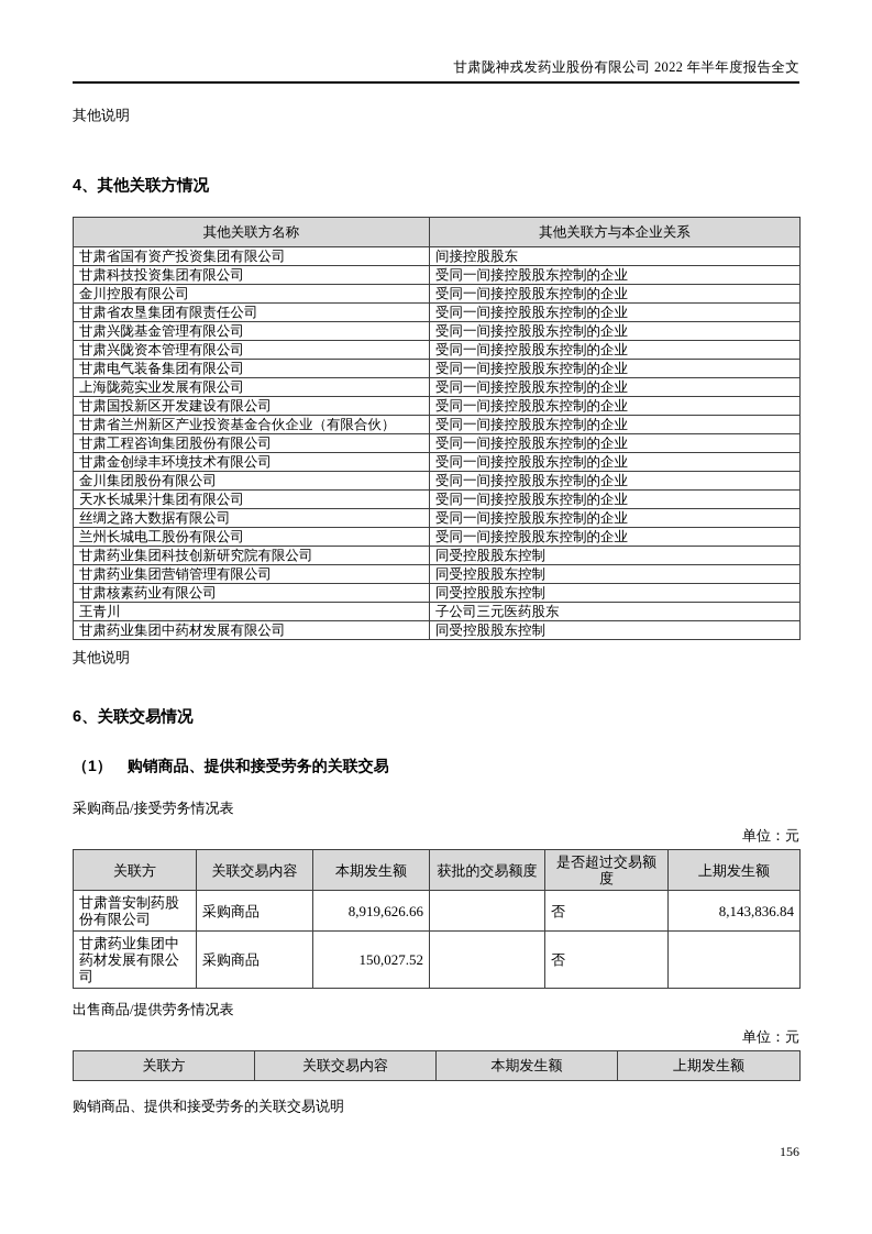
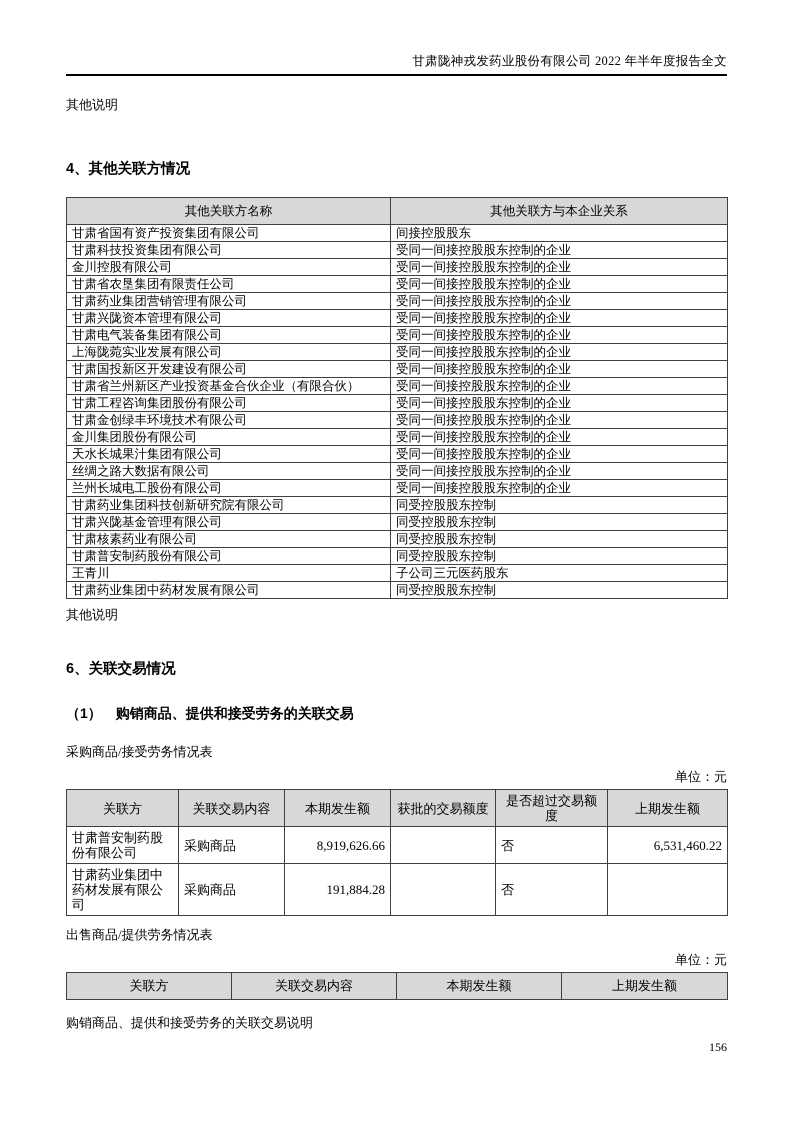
  甘肃陇神戎发药业股份有限公司 2022 年半年度报告全文
  其他说明
  4、其他关联方情况
  其他关联方名称	其他关联方与本企业关系
  甘肃省国有资产投资集团有限公司	间接控股股东
  甘肃科技投资集团有限公司	受同一间接控股股东控制的企业
  金川控股有限公司	受同一间接控股股东控制的企业
  甘肃省农垦集团有限责任公司	受同一间接控股股东控制的企业
- 甘肃兴陇基金管理有限公司	受同一间接控股股东控制的企业
+ 甘肃药业集团营销管理有限公司	受同一间接控股股东控制的企业
  甘肃兴陇资本管理有限公司	受同一间接控股股东控制的企业
  甘肃电气装备集团有限公司	受同一间接控股股东控制的企业
  上海陇菀实业发展有限公司	受同一间接控股股东控制的企业
  甘肃国投新区开发建设有限公司	受同一间接控股股东控制的企业
  甘肃省兰州新区产业投资基金合伙企业（有限合伙）	受同一间接控股股东控制的企业
  甘肃工程咨询集团股份有限公司	受同一间接控股股东控制的企业
  甘肃金创绿丰环境技术有限公司	受同一间接控股股东控制的企业
  金川集团股份有限公司	受同一间接控股股东控制的企业
  天水长城果汁集团有限公司	受同一间接控股股东控制的企业
  丝绸之路大数据有限公司	受同一间接控股股东控制的企业
  兰州长城电工股份有限公司	受同一间接控股股东控制的企业
  甘肃药业集团科技创新研究院有限公司	同受控股股东控制
- 甘肃药业集团营销管理有限公司	同受控股股东控制
+ 甘肃兴陇基金管理有限公司	同受控股股东控制
  甘肃核素药业有限公司	同受控股股东控制
+ 甘肃普安制药股份有限公司	同受控股股东控制
  王青川	子公司三元医药股东
  甘肃药业集团中药材发展有限公司	同受控股股东控制
  其他说明
  6、关联交易情况
  （1） 购销商品、提供和接受劳务的关联交易
  采购商品/接受劳务情况表
  单位：元
  关联方	关联交易内容	本期发生额	获批的交易额度	是否超过交易额度	上期发生额
- 甘肃普安制药股份有限公司	采购商品	8,919,626.66		否	8,143,836.84
+ 甘肃普安制药股份有限公司	采购商品	8,919,626.66		否	6,531,460.22
- 甘肃药业集团中药材发展有限公司	采购商品	150,027.52		否
+ 甘肃药业集团中药材发展有限公司	采购商品	191,884.28		否
  出售商品/提供劳务情况表
  单位：元
  关联方	关联交易内容	本期发生额	上期发生额
  购销商品、提供和接受劳务的关联交易说明
  156
